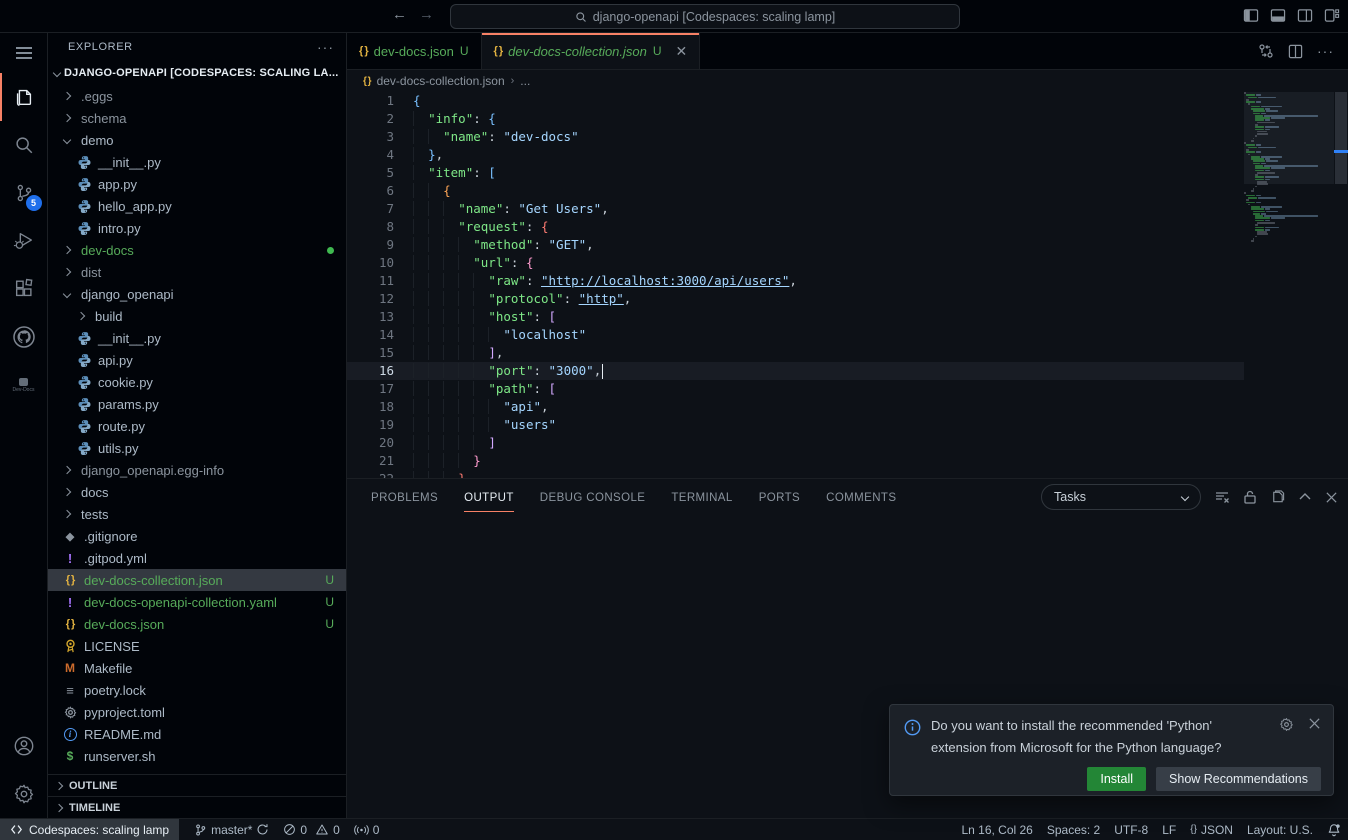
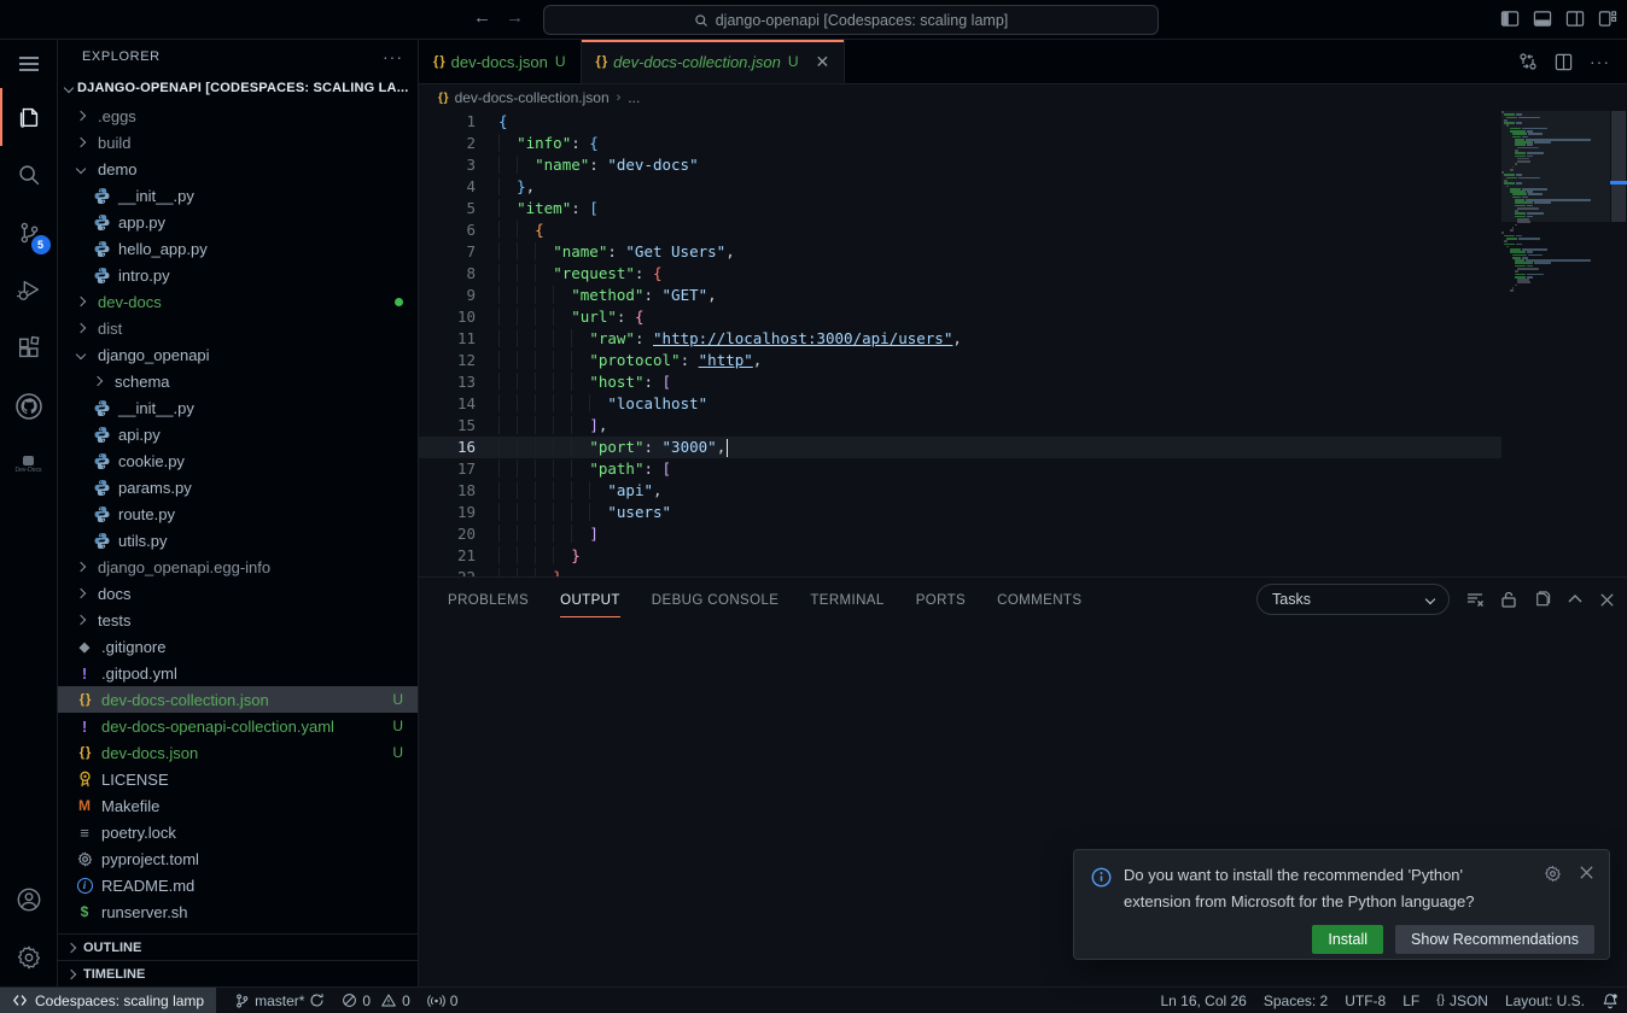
  ←
  →
  django-openapi [Codespaces: scaling lamp]
  5
  EXPLORER
  ···
  DJANGO-OPENAPI [CODESPACES: SCALING LA...
  .eggs
- schema
+ build
  demo
  __init__.py
  app.py
  hello_app.py
  intro.py
  dev-docs
  dist
  django_openapi
- build
+ schema
  __init__.py
  api.py
  cookie.py
  params.py
  route.py
  utils.py
  django_openapi.egg-info
  docs
  tests
  ◆
  .gitignore
  !
  .gitpod.yml
  { }
  dev-docs-collection.json
  U
  !
  dev-docs-openapi-collection.yaml
  U
  { }
  dev-docs.json
  U
  LICENSE
  M
  Makefile
  ≡
  poetry.lock
  pyproject.toml
  i
  README.md
  $
  runserver.sh
  OUTLINE
  TIMELINE
  { }
  dev-docs.json
  U
  { }
  dev-docs-collection.json
  U
  ✕
  ···
  { }
  dev-docs-collection.json
  ›
  ...
  1
  {
  2
  "info": {
  3
  "name": "dev-docs"
  4
  },
  5
  "item": [
  6
  {
  7
  "name": "Get Users",
  8
  "request": {
  9
  "method": "GET",
  10
  "url": {
  11
  "raw": "http://localhost:3000/api/users",
  12
  "protocol": "http",
  13
  "host": [
  14
  "localhost"
  15
  ],
  16
  "port": "3000",
  17
  "path": [
  18
  "api",
  19
  "users"
  20
  ]
  21
  }
  PROBLEMS
  OUTPUT
  DEBUG CONSOLE
  TERMINAL
  PORTS
  COMMENTS
  Tasks
  Codespaces: scaling lamp
  master*
  0
  0
  0
  Ln 16, Col 26
  Spaces: 2
  UTF-8
  LF
  {}
  JSON
  Layout: U.S.
  Do you want to install the recommended 'Python' extension from Microsoft for the Python language?
  Install
  Show Recommendations
